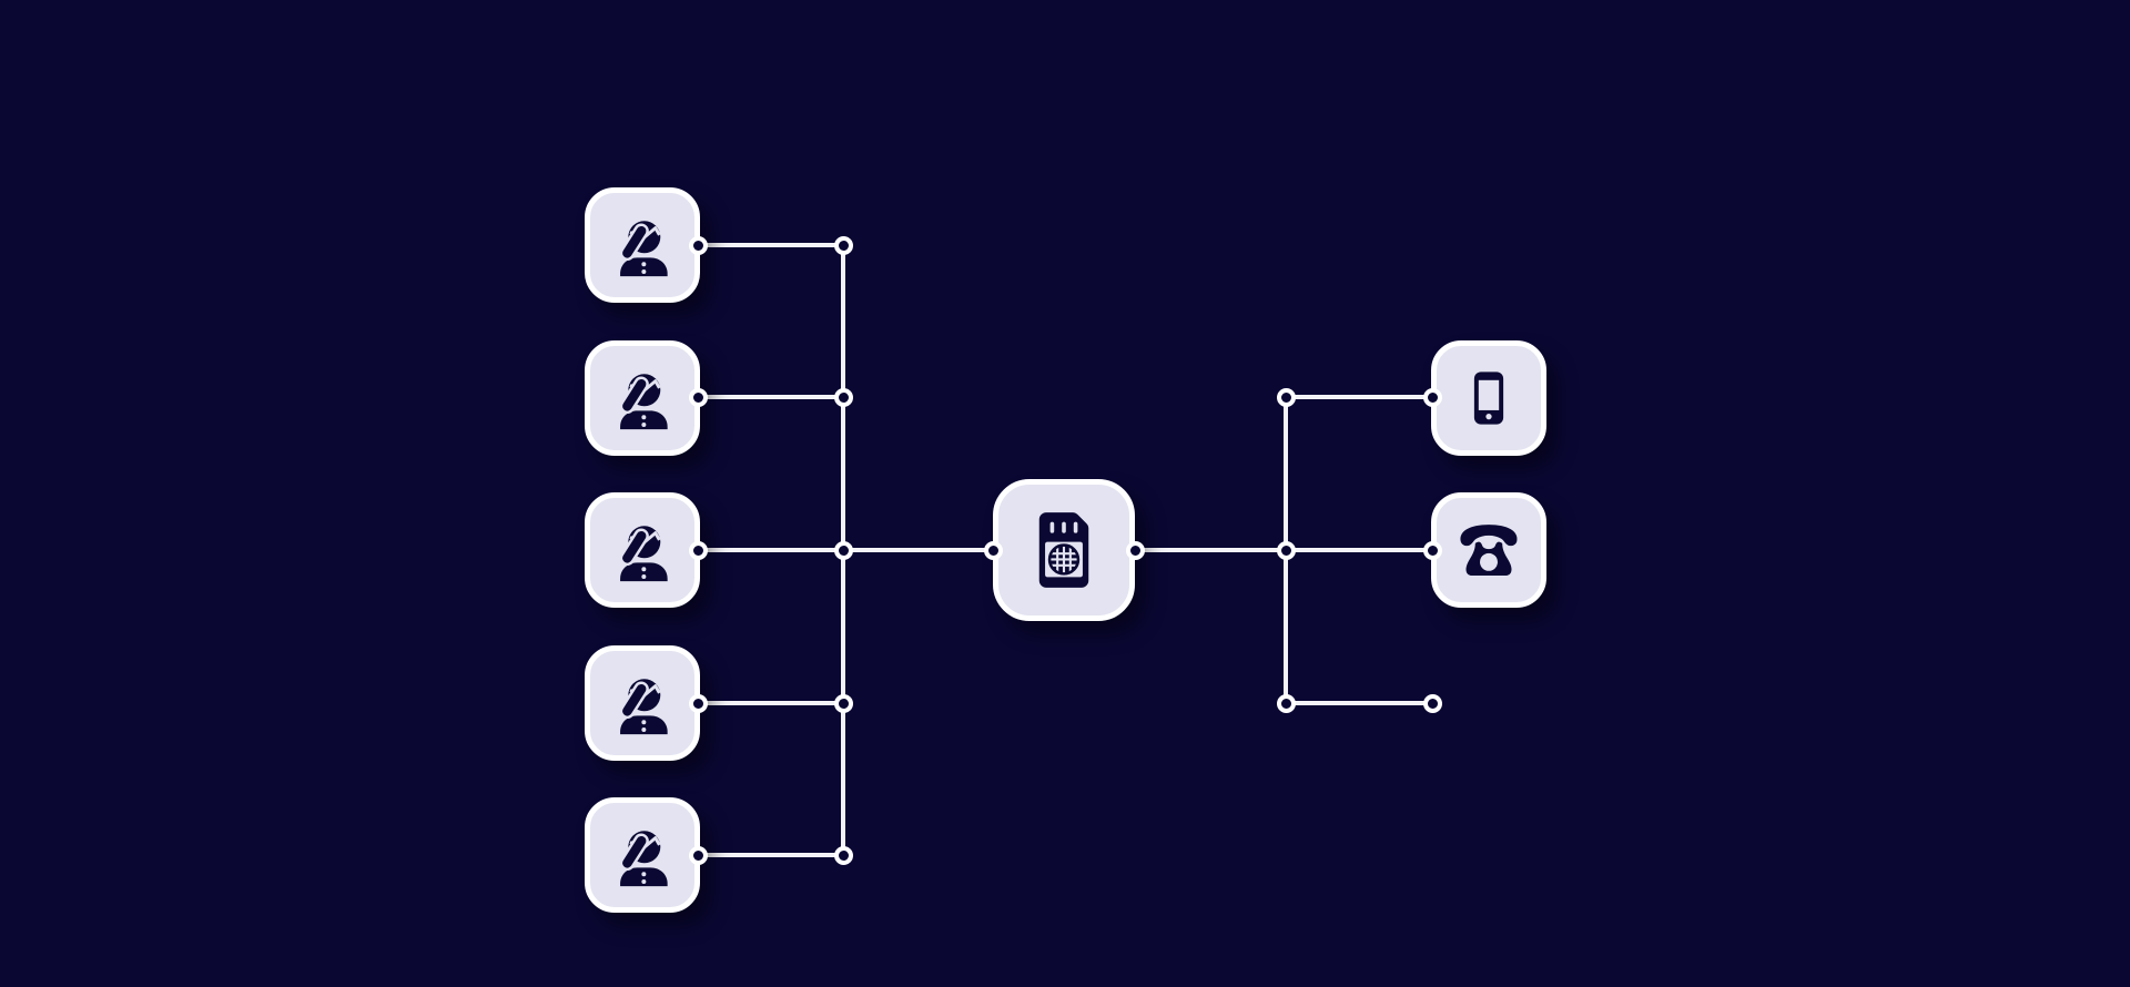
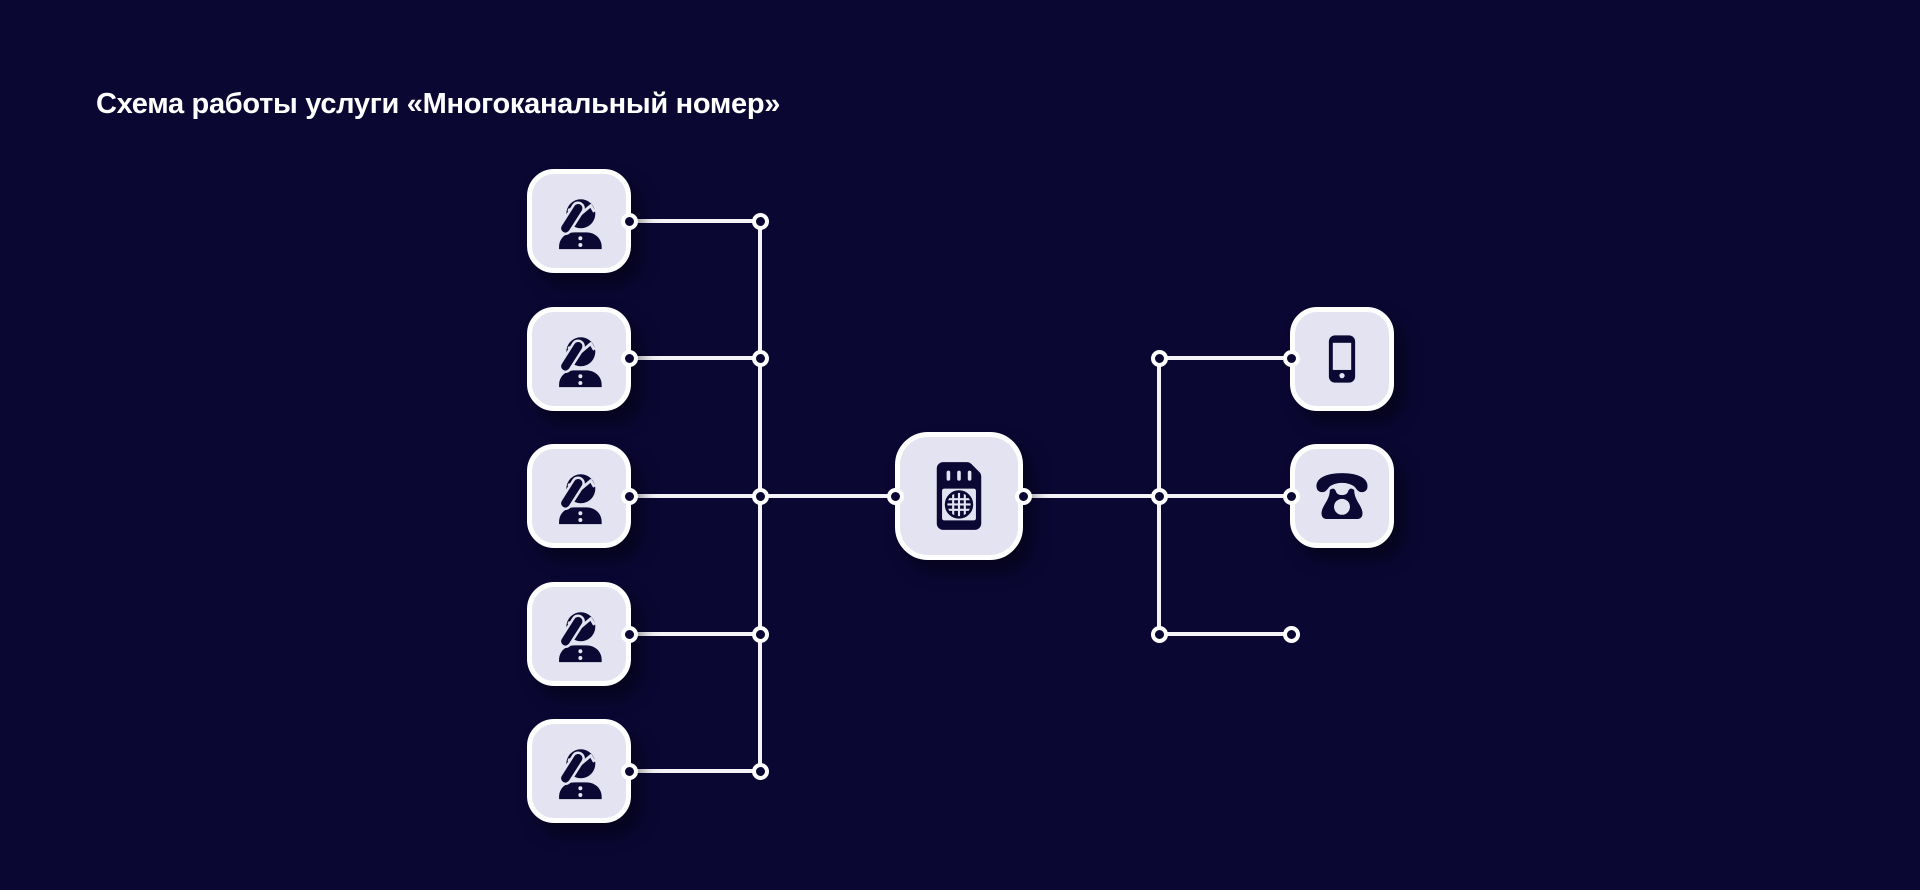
+ Схема работы услуги «Многоканальный номер»
